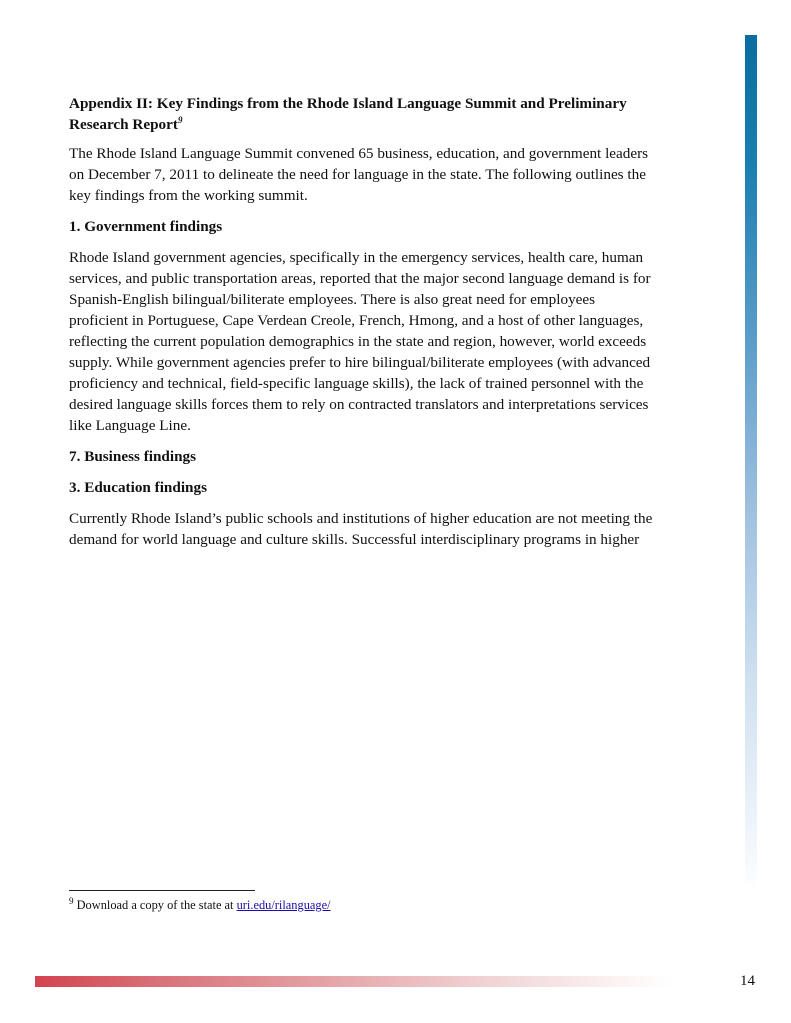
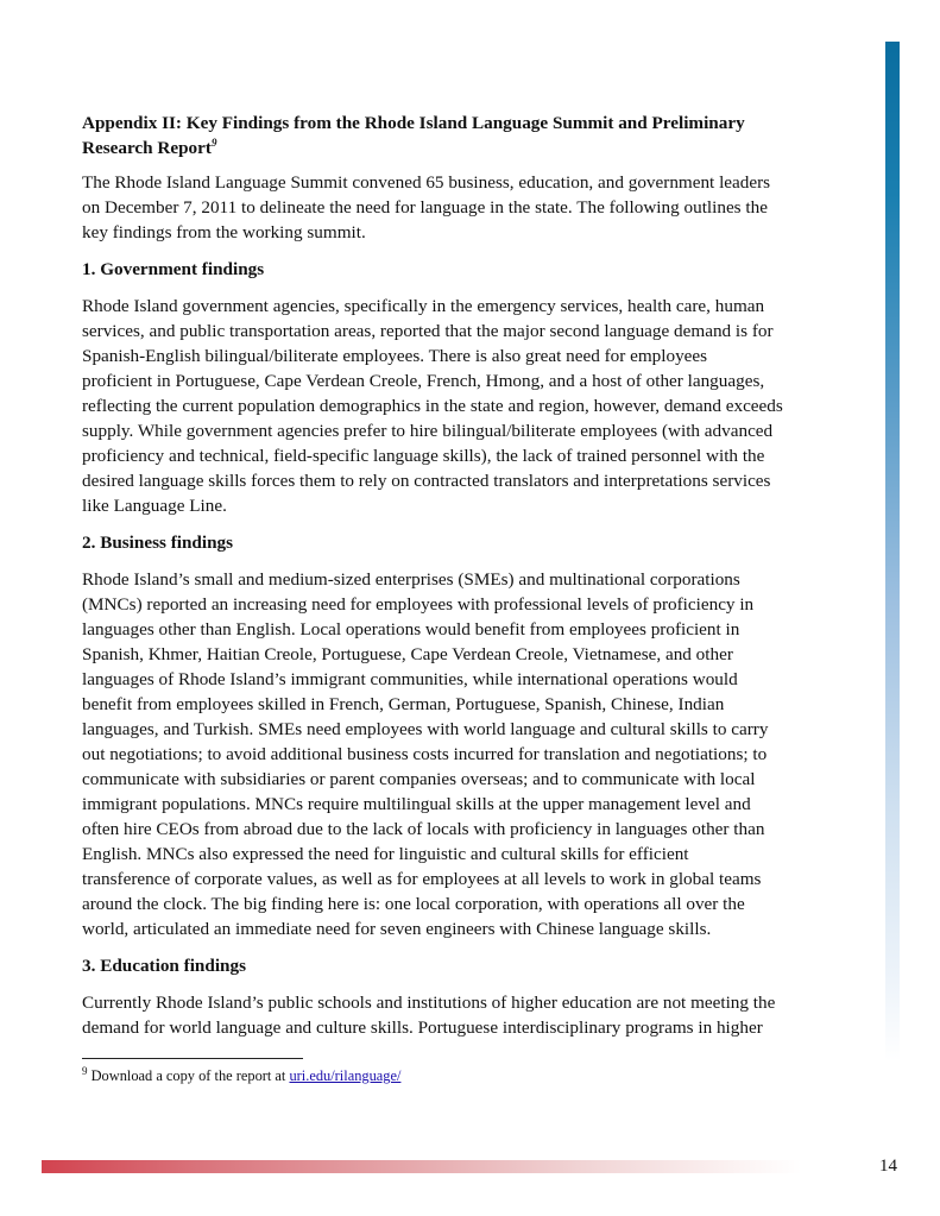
  14
  Appendix II: Key Findings from the Rhode Island Language Summit and Preliminary
  Research Report9
  The Rhode Island Language Summit convened 65 business, education, and government leaders
  on December 7, 2011 to delineate the need for language in the state. The following outlines the
  key findings from the working summit.
  1. Government findings
  Rhode Island government agencies, specifically in the emergency services, health care, human
  services, and public transportation areas, reported that the major second language demand is for
  Spanish-English bilingual/biliterate employees. There is also great need for employees
  proficient in Portuguese, Cape Verdean Creole, French, Hmong, and a host of other languages,
- reflecting the current population demographics in the state and region, however, world exceeds
+ reflecting the current population demographics in the state and region, however, demand exceeds
  supply. While government agencies prefer to hire bilingual/biliterate employees (with advanced
  proficiency and technical, field-specific language skills), the lack of trained personnel with the
  desired language skills forces them to rely on contracted translators and interpretations services
  like Language Line.
- 7. Business findings
+ 2. Business findings
+ Rhode Island’s small and medium-sized enterprises (SMEs) and multinational corporations
+ (MNCs) reported an increasing need for employees with professional levels of proficiency in
+ languages other than English. Local operations would benefit from employees proficient in
+ Spanish, Khmer, Haitian Creole, Portuguese, Cape Verdean Creole, Vietnamese, and other
+ languages of Rhode Island’s immigrant communities, while international operations would
+ benefit from employees skilled in French, German, Portuguese, Spanish, Chinese, Indian
+ languages, and Turkish. SMEs need employees with world language and cultural skills to carry
+ out negotiations; to avoid additional business costs incurred for translation and negotiations; to
+ communicate with subsidiaries or parent companies overseas; and to communicate with local
+ immigrant populations. MNCs require multilingual skills at the upper management level and
+ often hire CEOs from abroad due to the lack of locals with proficiency in languages other than
+ English. MNCs also expressed the need for linguistic and cultural skills for efficient
+ transference of corporate values, as well as for employees at all levels to work in global teams
+ around the clock. The big finding here is: one local corporation, with operations all over the
+ world, articulated an immediate need for seven engineers with Chinese language skills.
  3. Education findings
  Currently Rhode Island’s public schools and institutions of higher education are not meeting the
- demand for world language and culture skills. Successful interdisciplinary programs in higher
+ demand for world language and culture skills. Portuguese interdisciplinary programs in higher
- 9 Download a copy of the state at uri.edu/rilanguage/
+ 9 Download a copy of the report at uri.edu/rilanguage/
